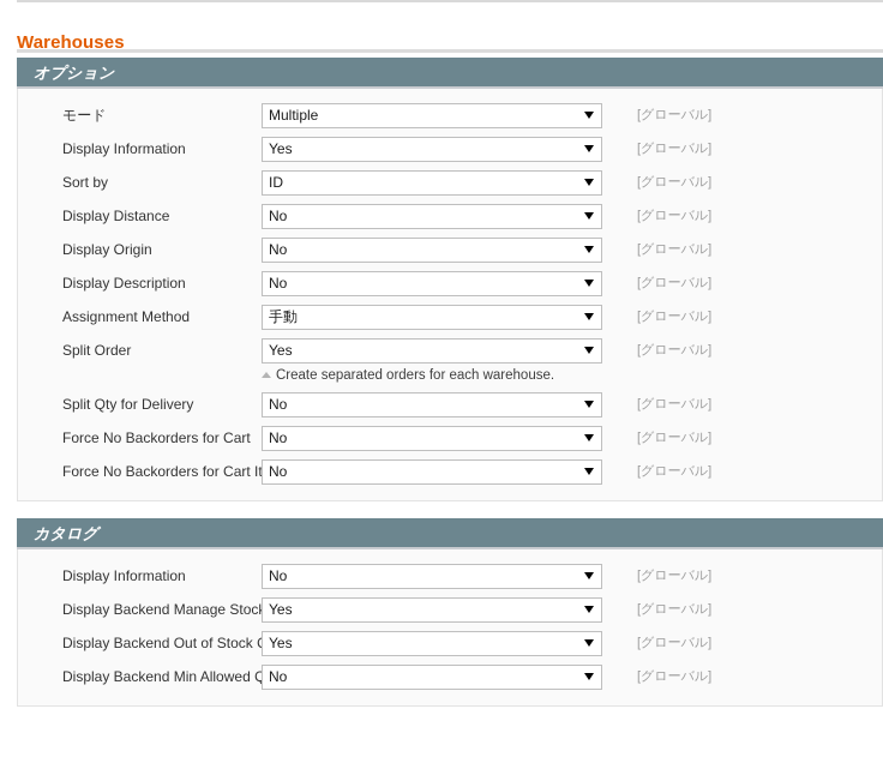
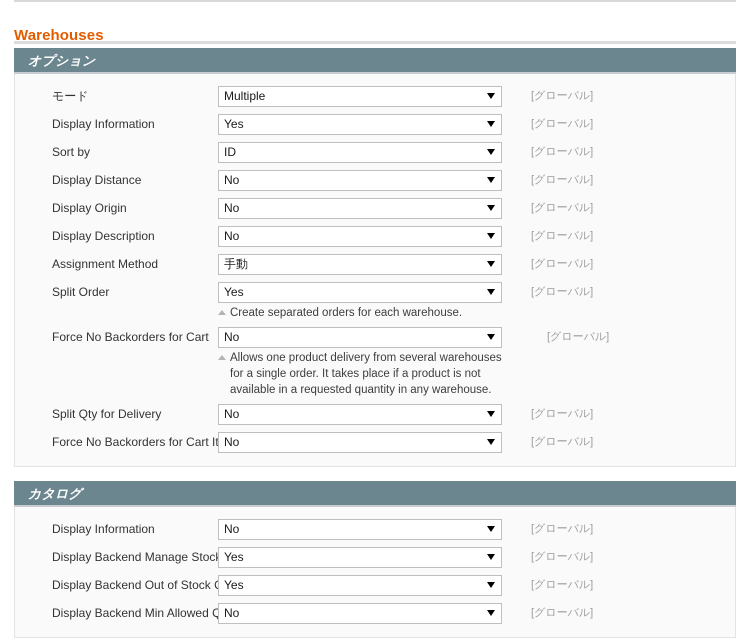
  Warehouses
  オプション
  モード
  Multiple
  [グローバル]
  Display Information
  Yes
  [グローバル]
  Sort by
  ID
  [グローバル]
  Display Distance
  No
  [グローバル]
  Display Origin
  No
  [グローバル]
  Display Description
  No
  [グローバル]
  Assignment Method
  手動
  [グローバル]
  Split Order
  Yes
  Create separated orders for each warehouse.
  [グローバル]
- Split Qty for Delivery
+ Force No Backorders for Cart
  No
+ Allows one product delivery from several warehouses for a single order. It takes place if a product is not available in a requested quantity in any warehouse.
  [グローバル]
- Force No Backorders for Cart
+ Split Qty for Delivery
  No
  [グローバル]
  Force No Backorders for Cart I
  No
  [グローバル]
  カタログ
  Display Information
  No
  [グローバル]
  Display Backend Manage Stoc
  Yes
  [グローバル]
  Display Backend Out of Stock
  Yes
  [グローバル]
  Display Backend Min Allowed Q
  No
  [グローバル]
